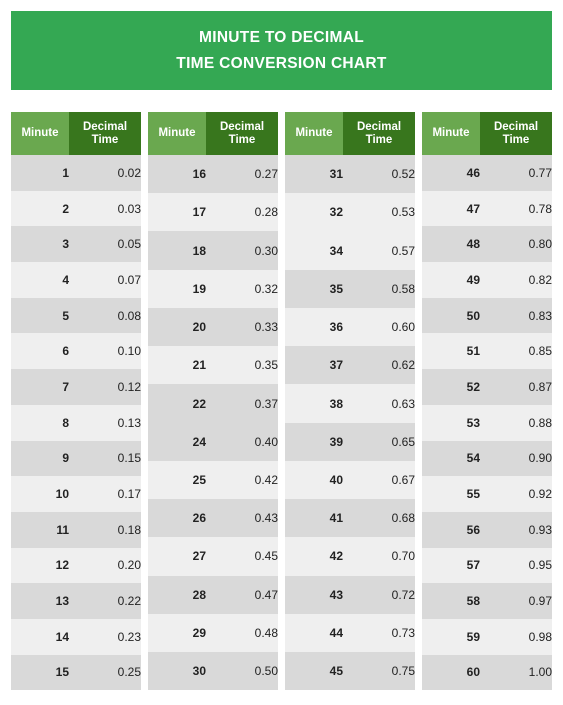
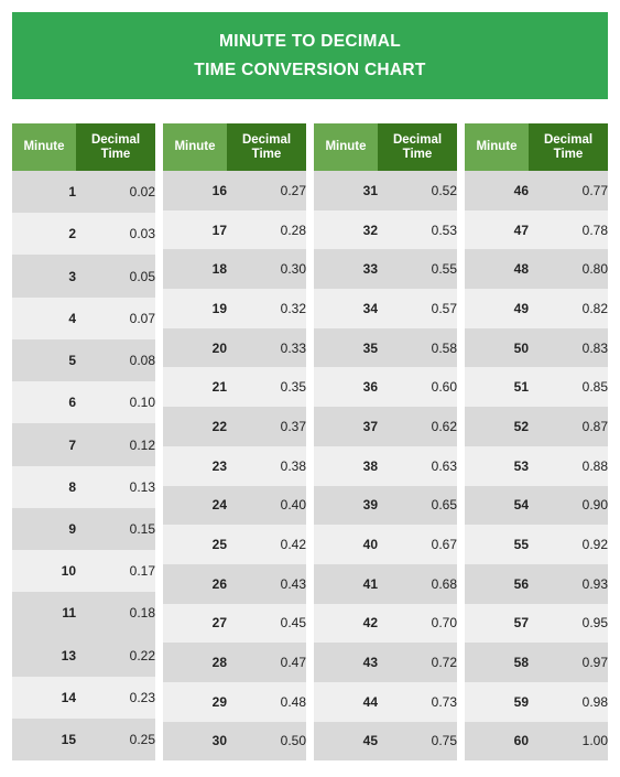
  MINUTE TO DECIMAL
  TIME CONVERSION CHART
  Minute	DecimalTime
  1	0.02
  2	0.03
  3	0.05
  4	0.07
  5	0.08
  6	0.10
  7	0.12
  8	0.13
  9	0.15
  10	0.17
  11	0.18
- 12	0.20
  13	0.22
  14	0.23
  15	0.25
  Minute	DecimalTime
  16	0.27
  17	0.28
  18	0.30
  19	0.32
  20	0.33
  21	0.35
  22	0.37
+ 23	0.38
  24	0.40
  25	0.42
  26	0.43
  27	0.45
  28	0.47
  29	0.48
  30	0.50
  Minute	DecimalTime
  31	0.52
  32	0.53
+ 33	0.55
  34	0.57
  35	0.58
  36	0.60
  37	0.62
  38	0.63
  39	0.65
  40	0.67
  41	0.68
  42	0.70
  43	0.72
  44	0.73
  45	0.75
  Minute	DecimalTime
  46	0.77
  47	0.78
  48	0.80
  49	0.82
  50	0.83
  51	0.85
  52	0.87
  53	0.88
  54	0.90
  55	0.92
  56	0.93
  57	0.95
  58	0.97
  59	0.98
  60	1.00
